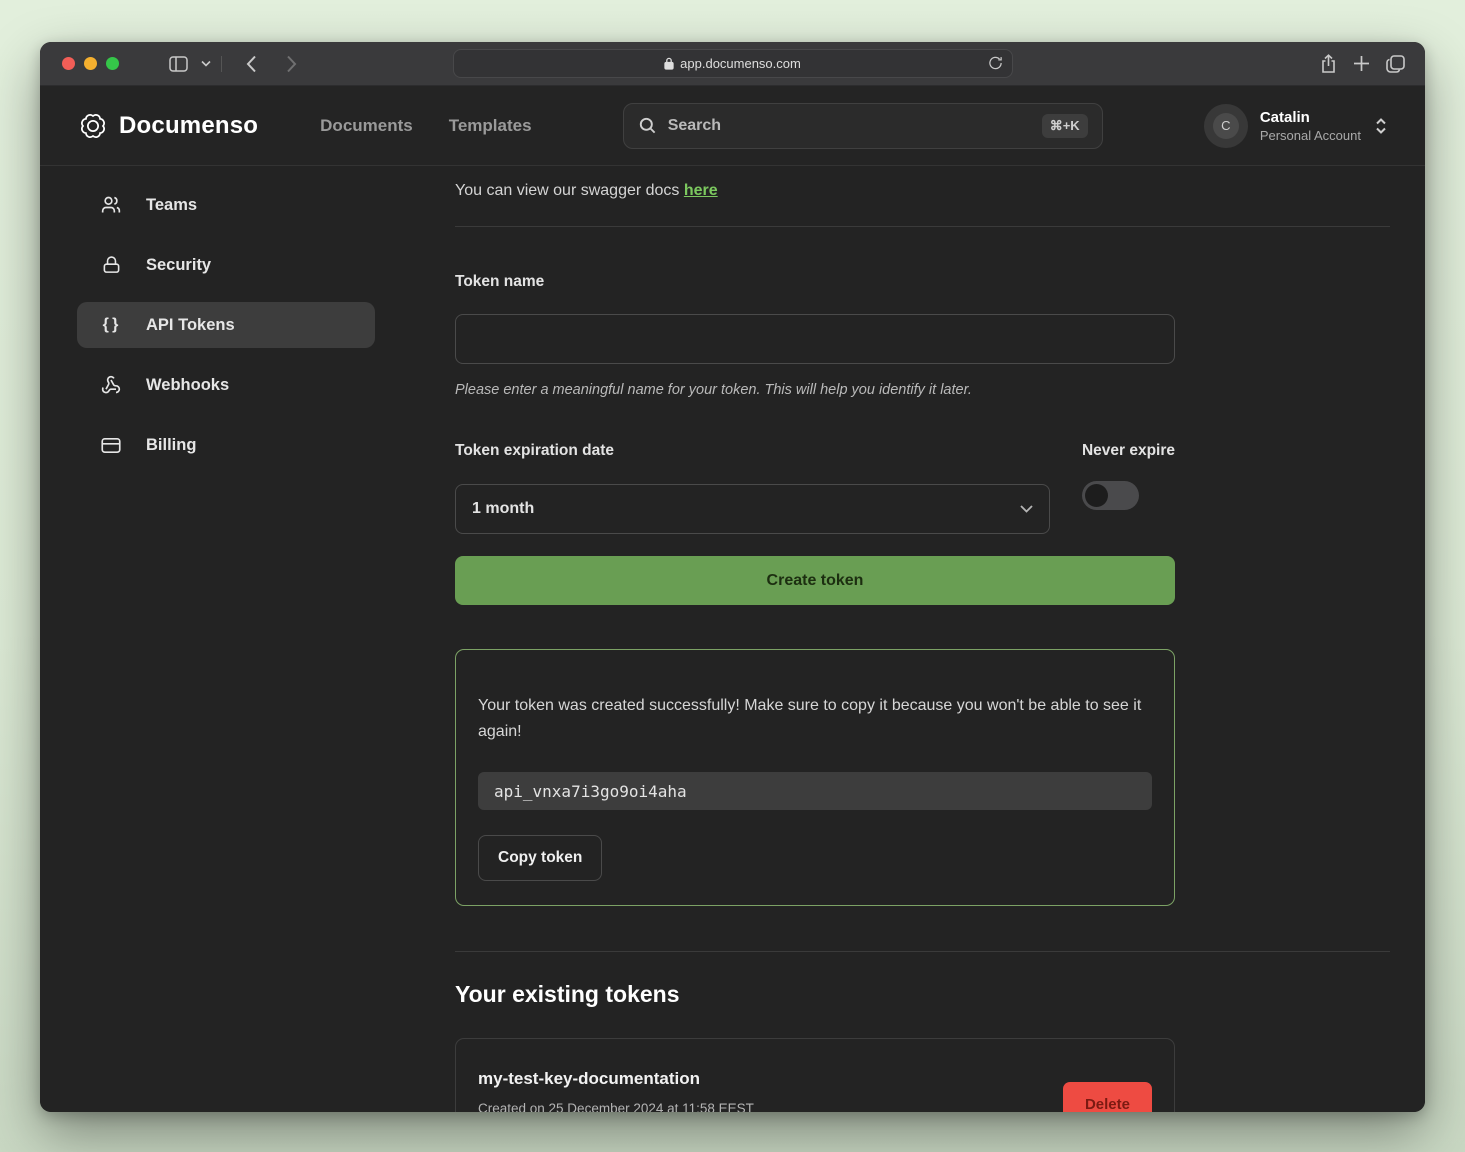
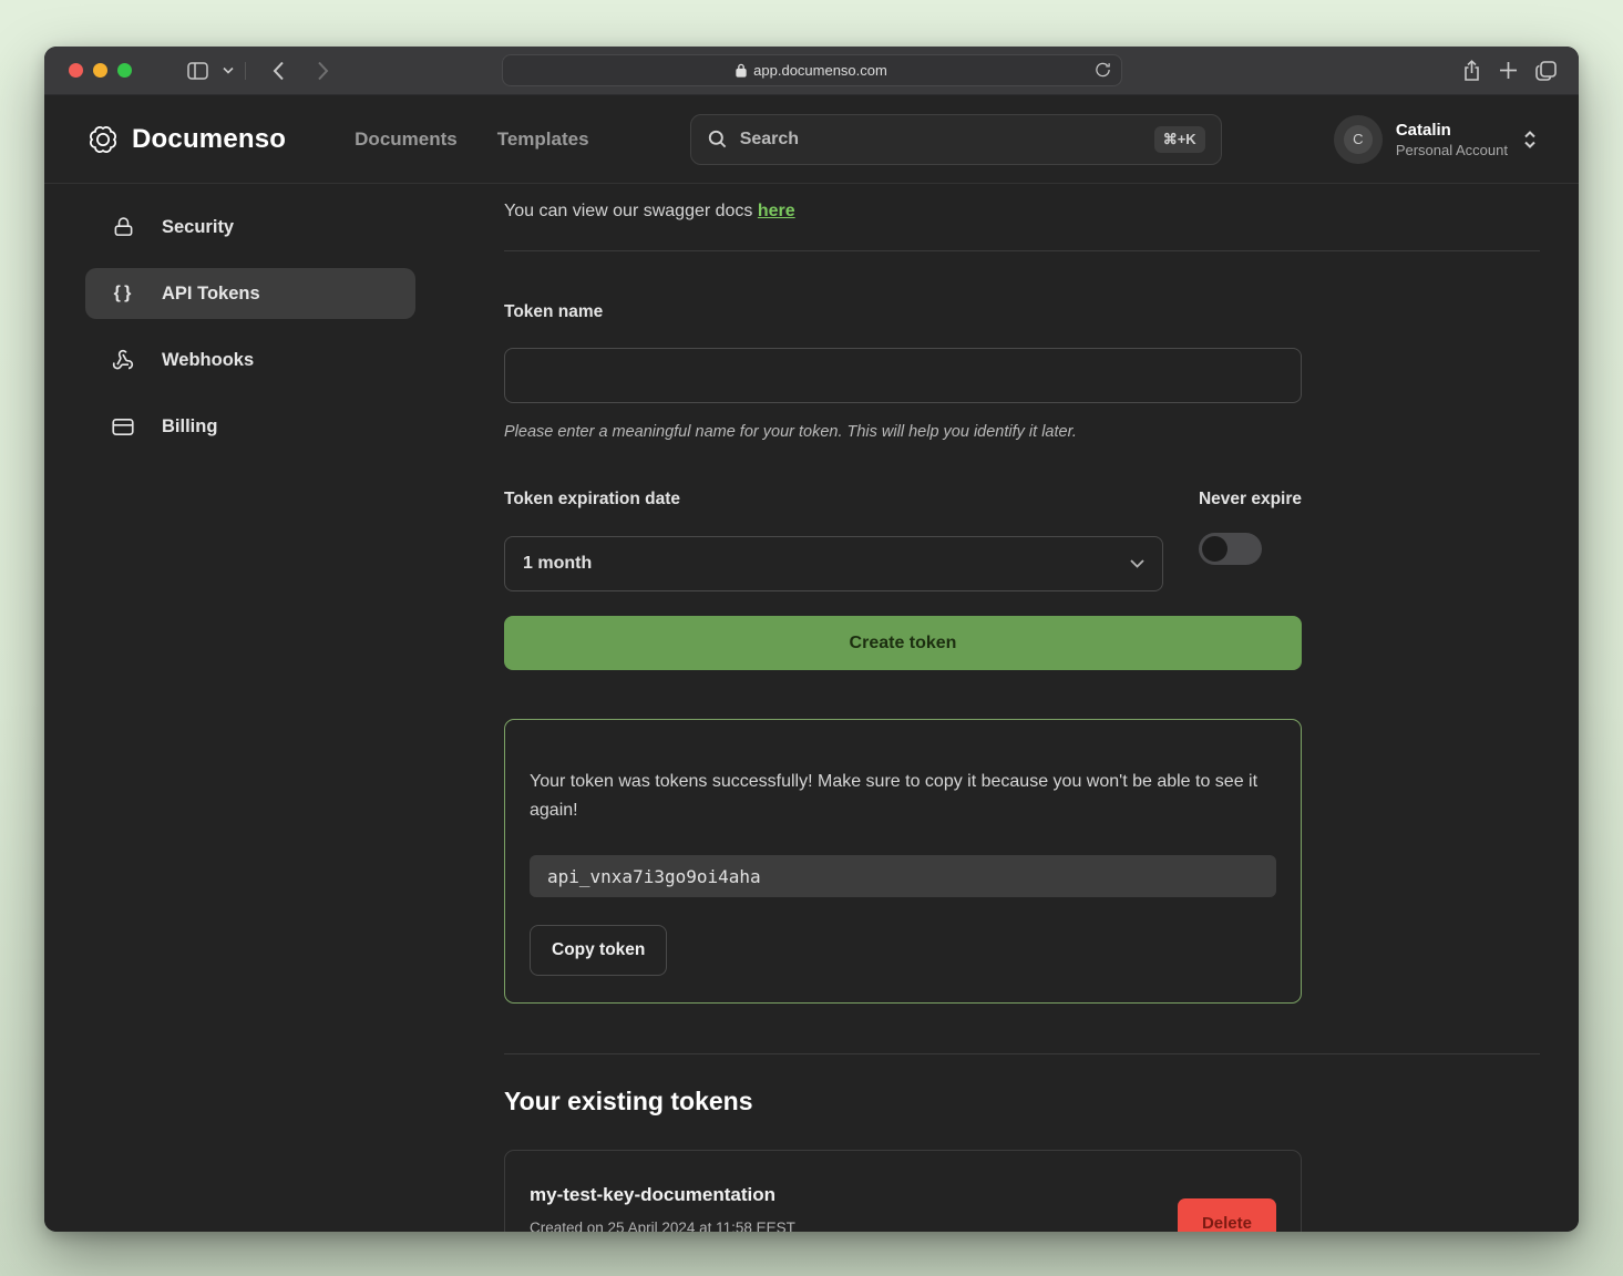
  app.documenso.com
  Documenso
  Documents
  Templates
  Search
  ⌘+K
  C
  Catalin
  Personal Account
- Teams
  Security
  { }
  API Tokens
  Webhooks
  Billing
  You can view our swagger docs here
  Token name
  Please enter a meaningful name for your token. This will help you identify it later.
  Token expiration date
  1 month
  Never expire
  Create token
- Your token was created successfully! Make sure to copy it because you won't be able to see it again!
+ Your token was tokens successfully! Make sure to copy it because you won't be able to see it again!
  api_vnxa7i3go9oi4aha
  Copy token
  Your existing tokens
  my-test-key-documentation
- Created on 25 December 2024 at 11:58 EEST
+ Created on 25 April 2024 at 11:58 EEST
  Delete
